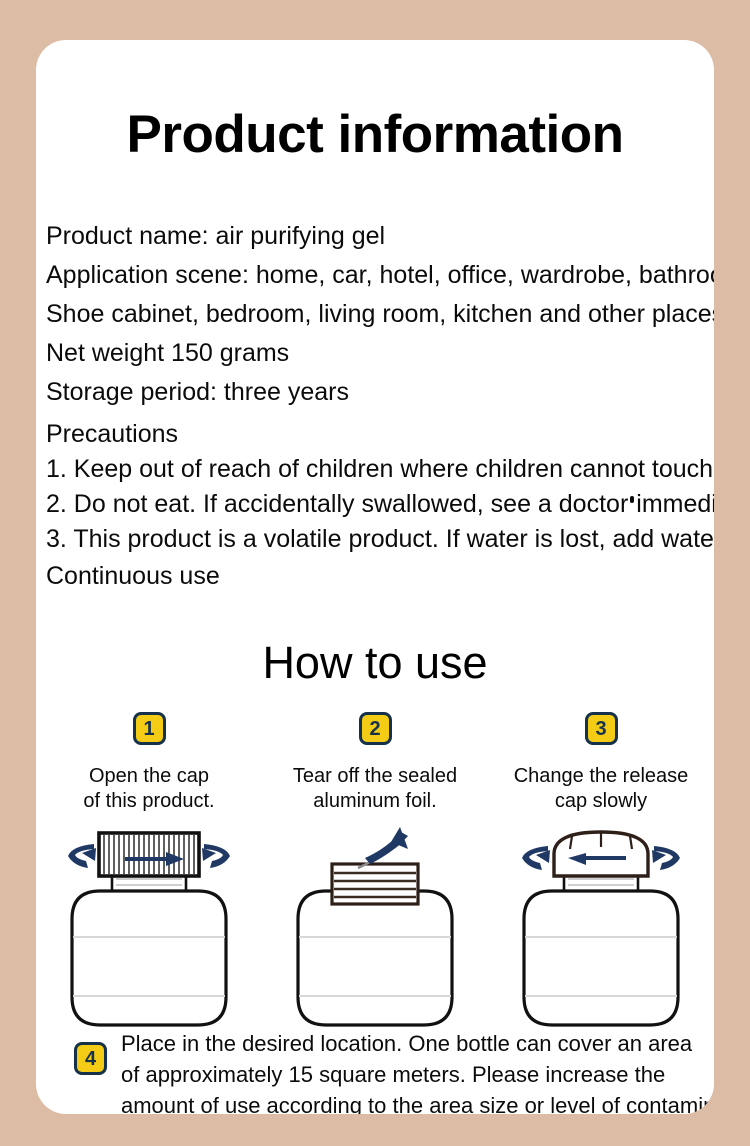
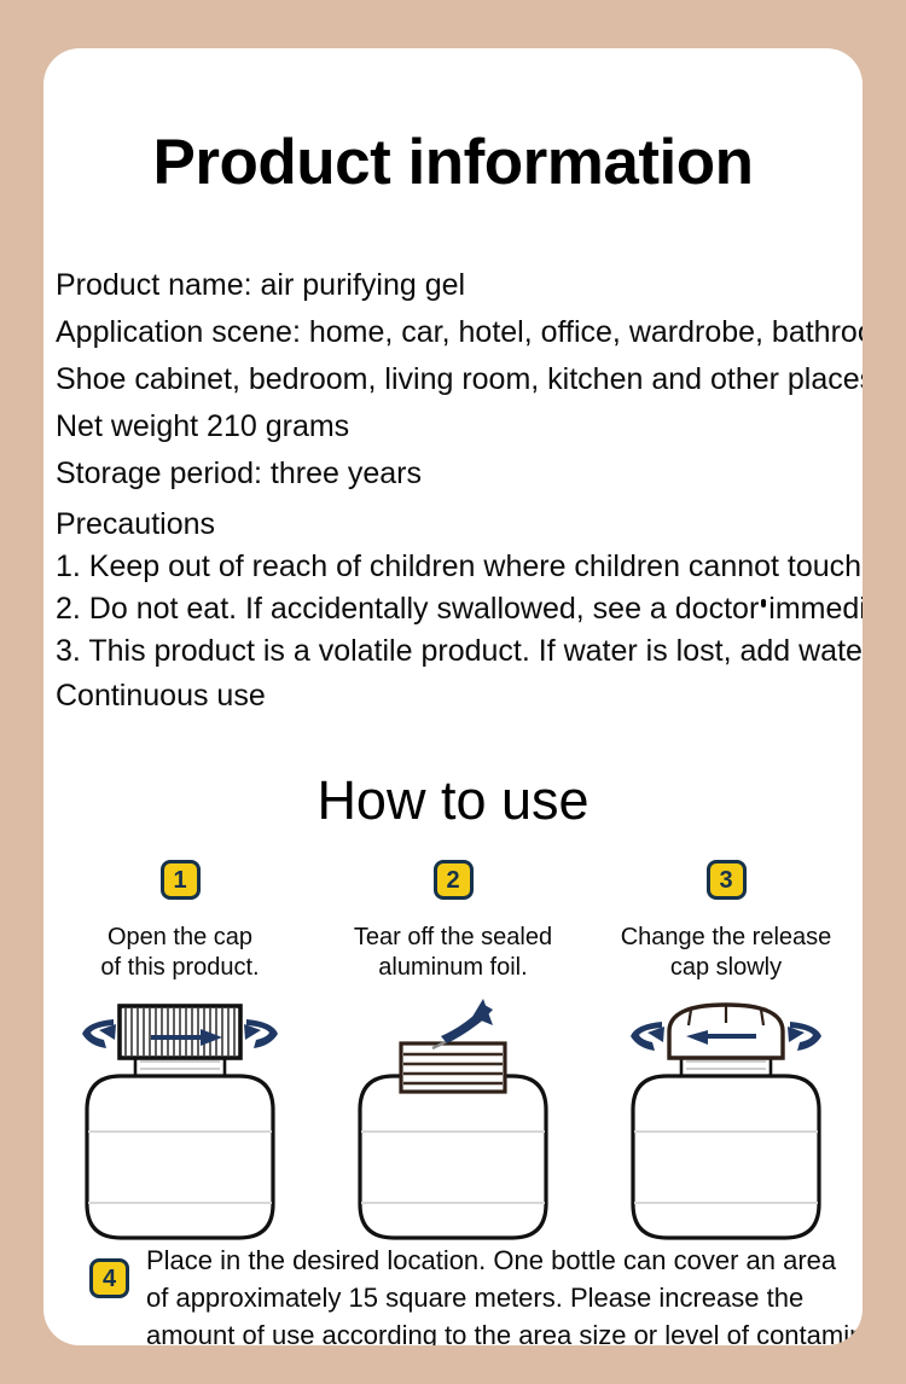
  Product information
  Product name: air purifying gel
  Application scene: home, car, hotel, office, wardrobe, bathro
  Shoe cabinet, bedroom, living room, kitchen and other place
- Net weight 150 grams
+ Net weight 210 grams
  Storage period: three years
  Precautions
  1. Keep out of reach of children where children cannot touch
  2. Do not eat. If accidentally swallowed, see a doctor immed
  3. This product is a volatile product. If water is lost, add wate
  Continuous use
  How to use
  1
  Open the cap
  of this product.
  2
  Tear off the sealed
  aluminum foil.
  3
  Change the release
  cap slowly
  4
  Place in the desired location. One bottle can cover an area
  of approximately 15 square meters. Please increase the
  amount of use according to the area size or level of contamin
